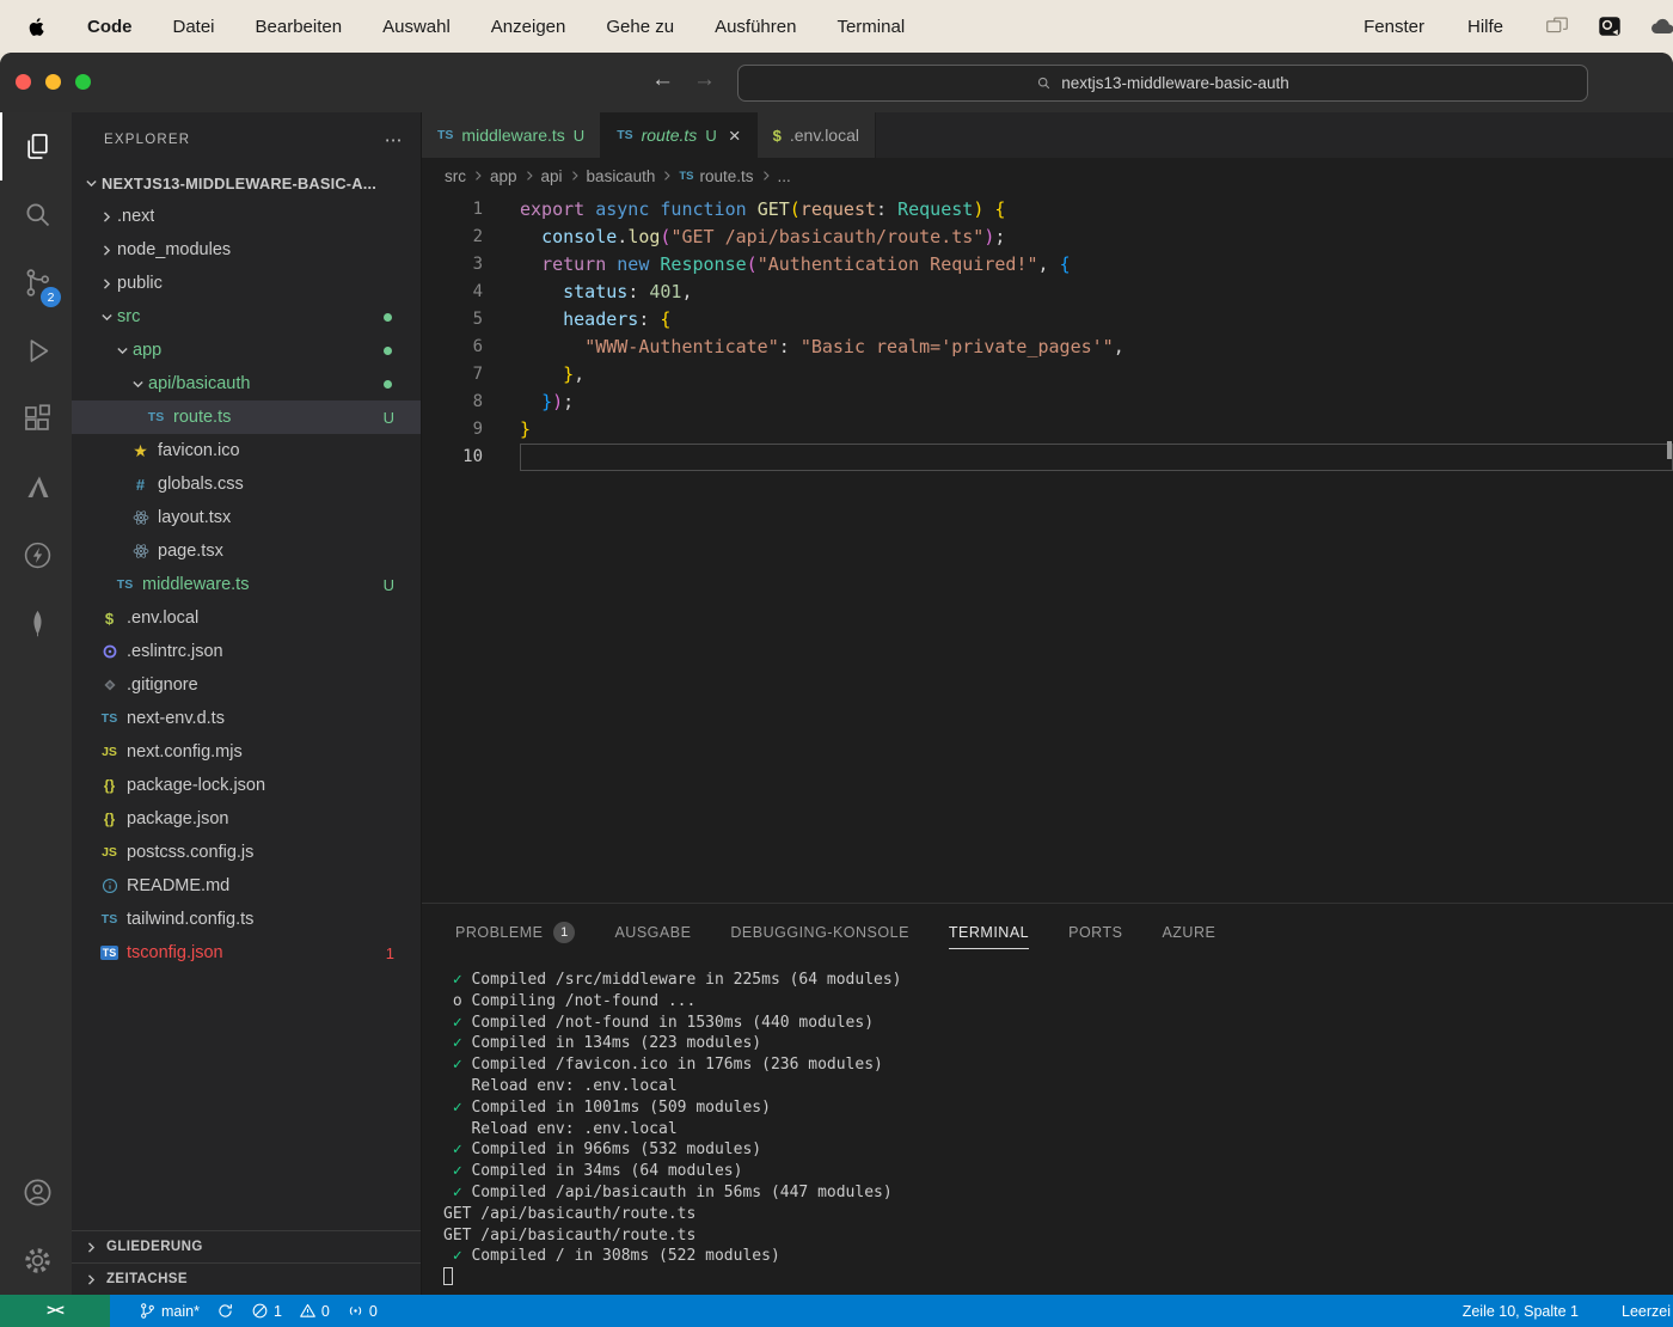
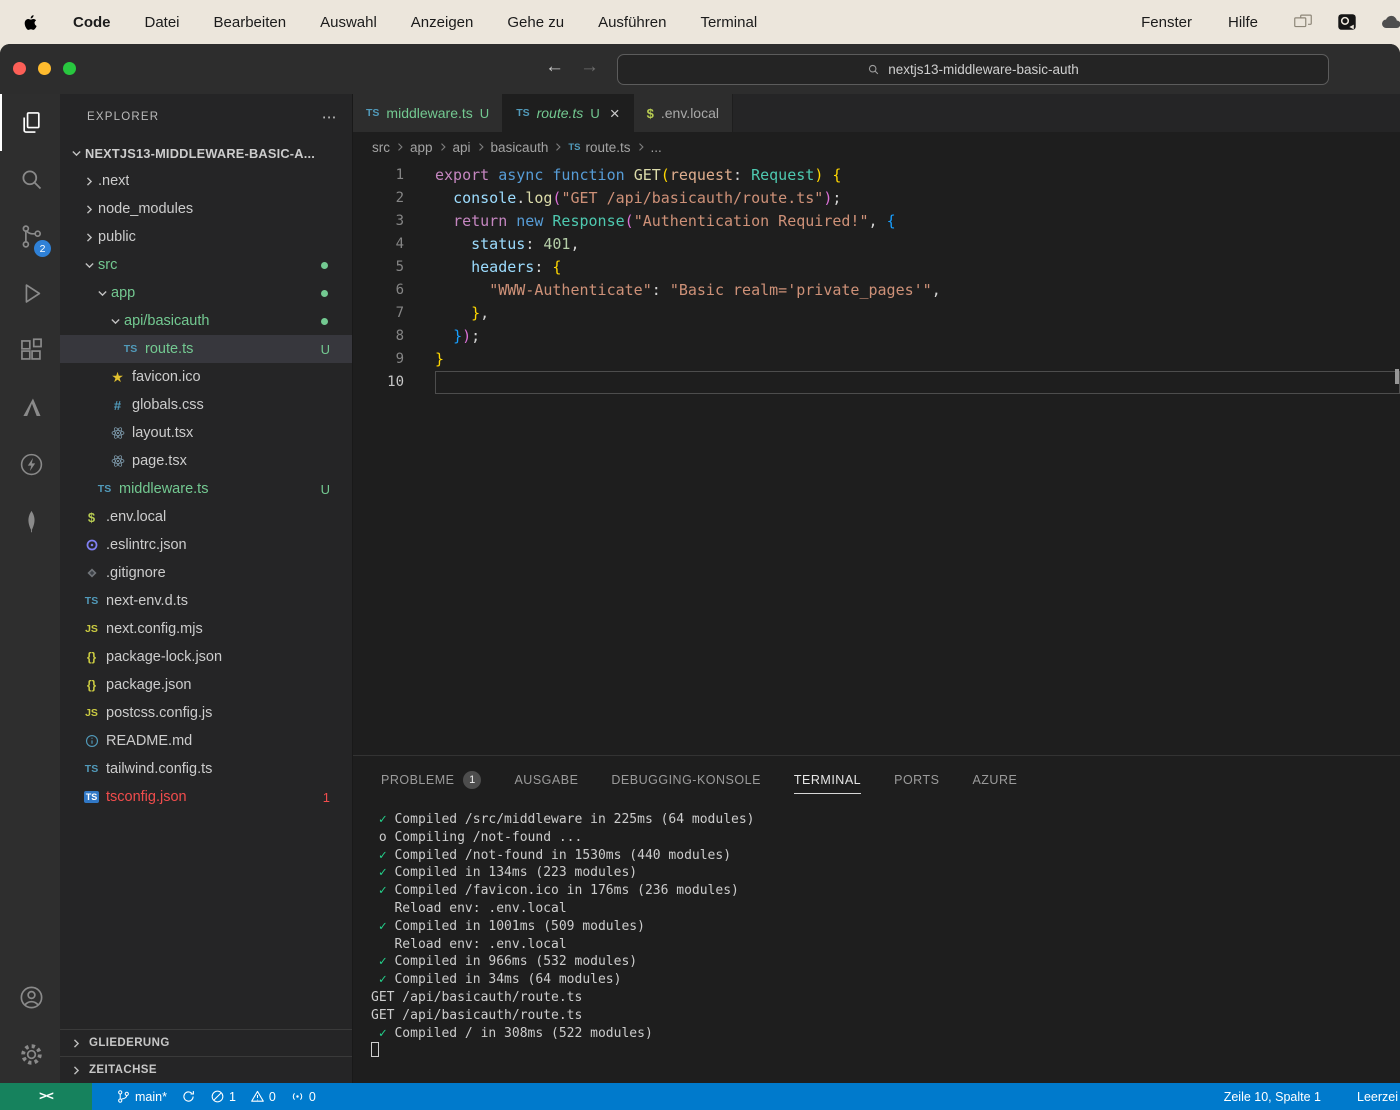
  Code
  Datei
  Bearbeiten
  Auswahl
  Anzeigen
  Gehe zu
  Ausführen
  Terminal
  Fenster
  Hilfe
  ←
  →
  nextjs13-middleware-basic-auth
  2
  EXPLORER
  ⋯
  NEXTJS13-MIDDLEWARE-BASIC-A...
  .next
  node_modules
  public
  src
  app
  api/basicauth
  TS
  route.ts
  U
  ★
  favicon.ico
  #
  globals.css
  layout.tsx
  page.tsx
  TS
  middleware.ts
  U
  $
  .env.local
  .eslintrc.json
  .gitignore
  TS
  next-env.d.ts
  JS
  next.config.mjs
  {}
  package-lock.json
  {}
  package.json
  JS
  postcss.config.js
  README.md
  TS
  tailwind.config.ts
  TS
  tsconfig.json
  1
  GLIEDERUNG
  ZEITACHSE
  TS
  middleware.ts
  U
  TS
  route.ts
  U
  ×
  $
  .env.local
  src
  app
  api
  basicauth
  TS
  route.ts
  ...
  1
  export async function GET(request: Request) {
  2
  console.log("GET /api/basicauth/route.ts");
  3
  return new Response("Authentication Required!", {
  4
  status: 401,
  5
  headers: {
  6
  "WWW-Authenticate": "Basic realm='private_pages'",
  7
  },
  8
  });
  9
  }
  10
  PROBLEME
  1
  AUSGABE
  DEBUGGING-KONSOLE
  TERMINAL
  PORTS
  AZURE
  ✓ Compiled /src/middleware in 225ms (64 modules)
  o Compiling /not-found ...
  ✓ Compiled /not-found in 1530ms (440 modules)
  ✓ Compiled in 134ms (223 modules)
  ✓ Compiled /favicon.ico in 176ms (236 modules)
  Reload env: .env.local
  ✓ Compiled in 1001ms (509 modules)
  Reload env: .env.local
  ✓ Compiled in 966ms (532 modules)
  ✓ Compiled in 34ms (64 modules)
- ✓ Compiled /api/basicauth in 56ms (447 modules)
  GET /api/basicauth/route.ts
  GET /api/basicauth/route.ts
  ✓ Compiled / in 308ms (522 modules)
  ><
  main*
  1
  0
  0
  Zeile 10, Spalte 1
  Leerzei
